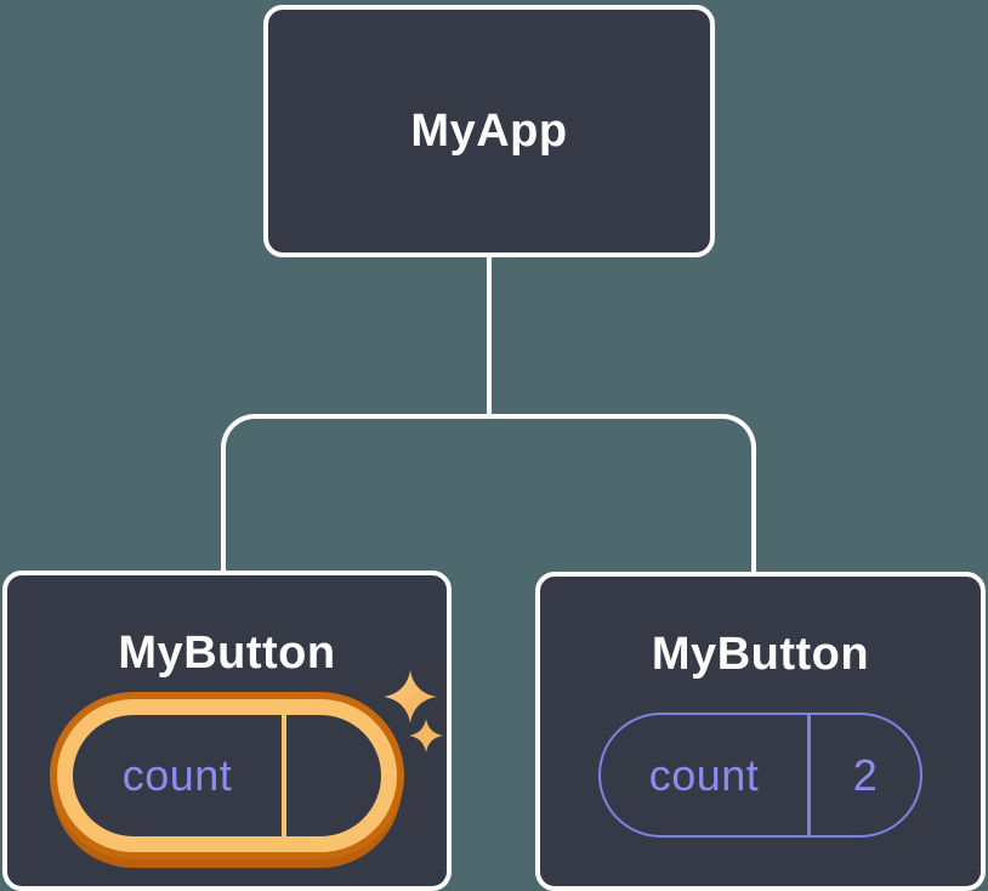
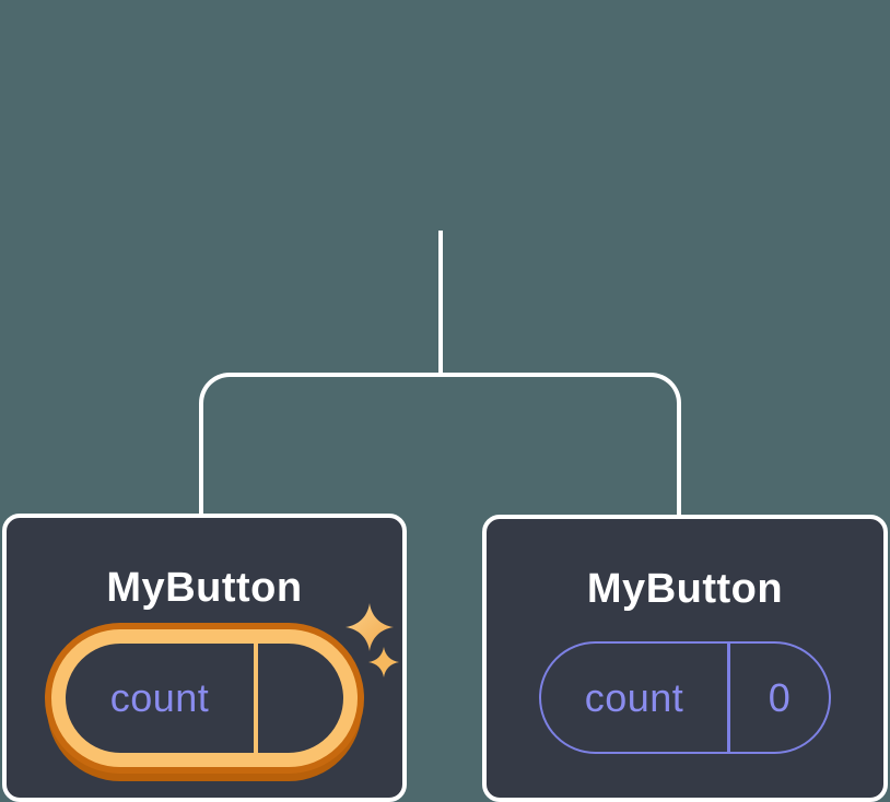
- MyApp
  MyButton
  count
  MyButton
  count
- 2
+ 0
